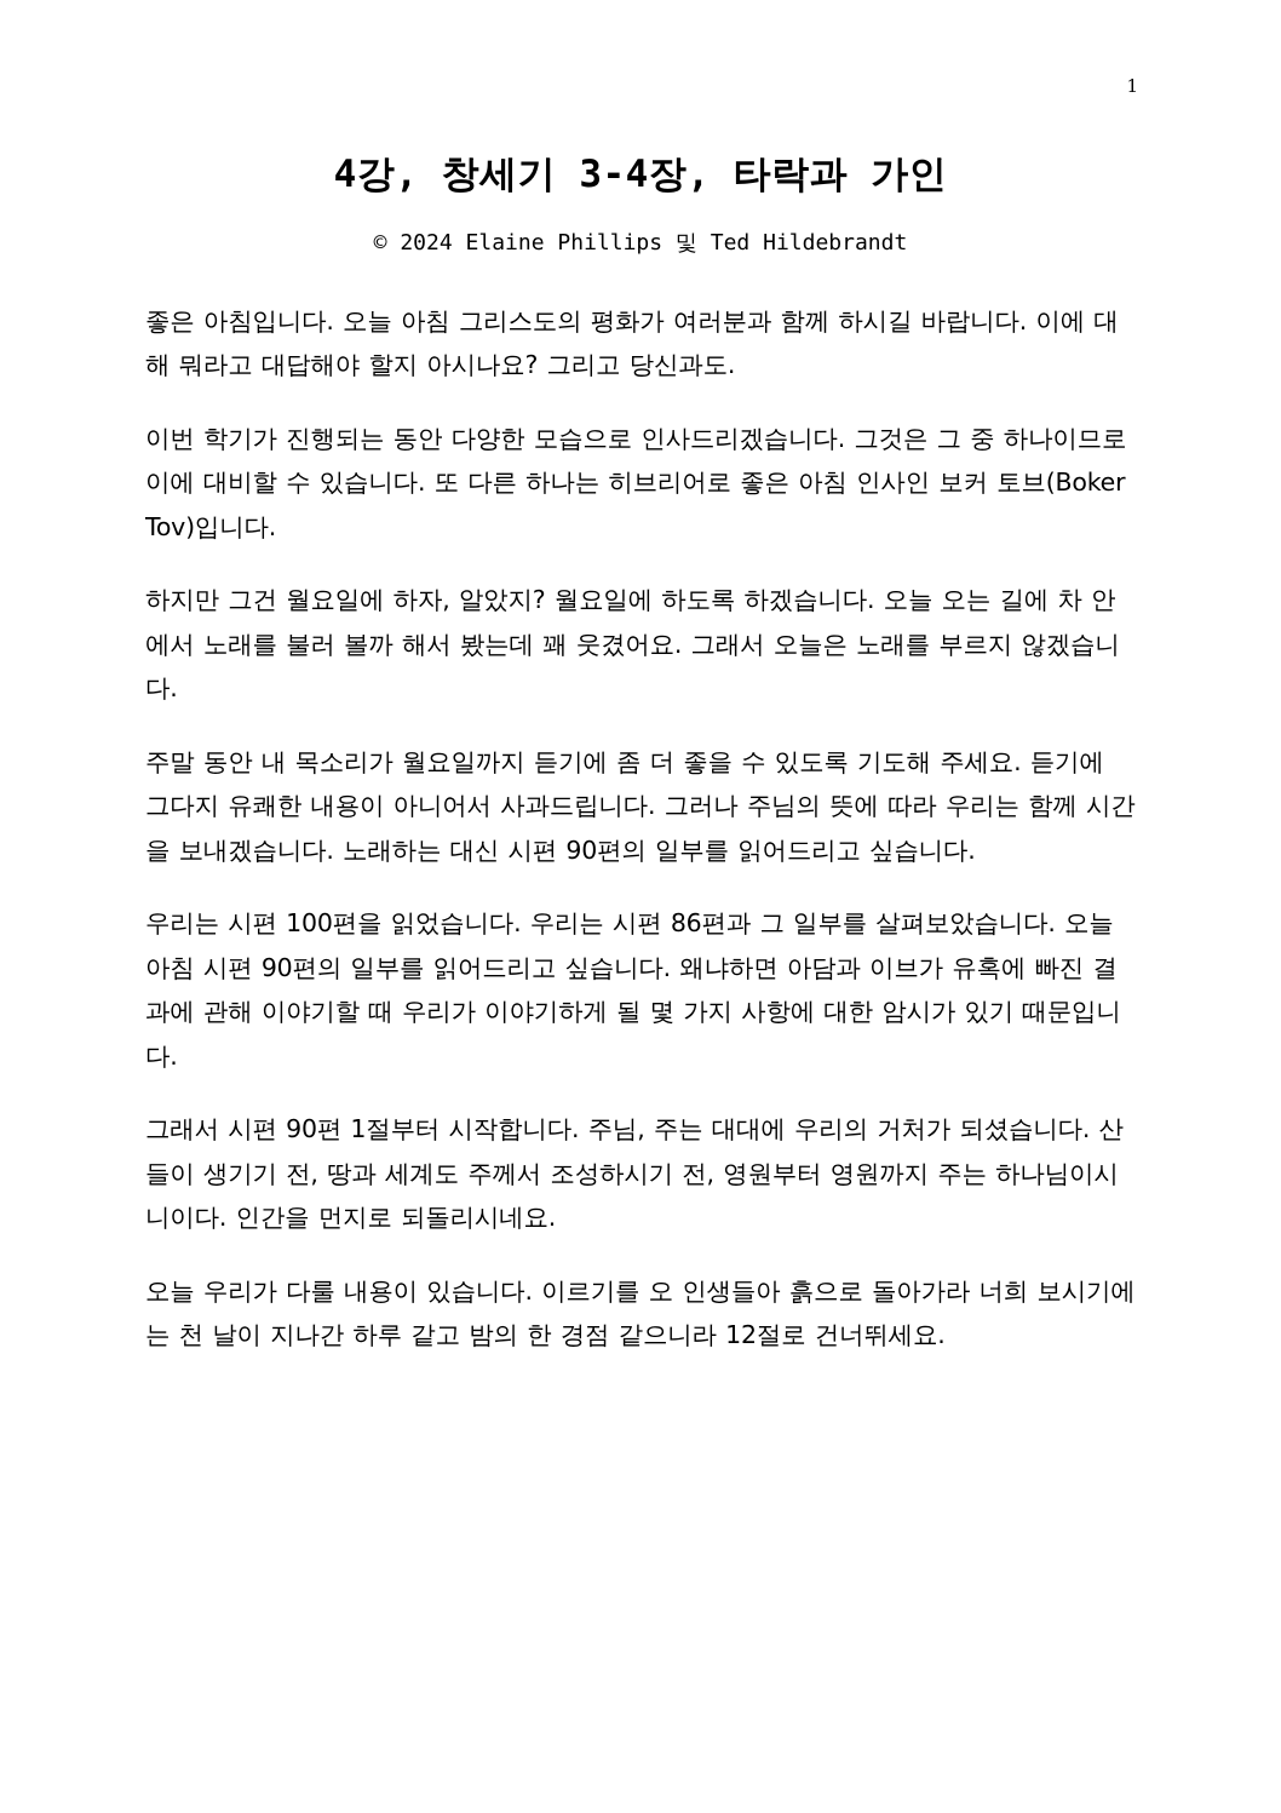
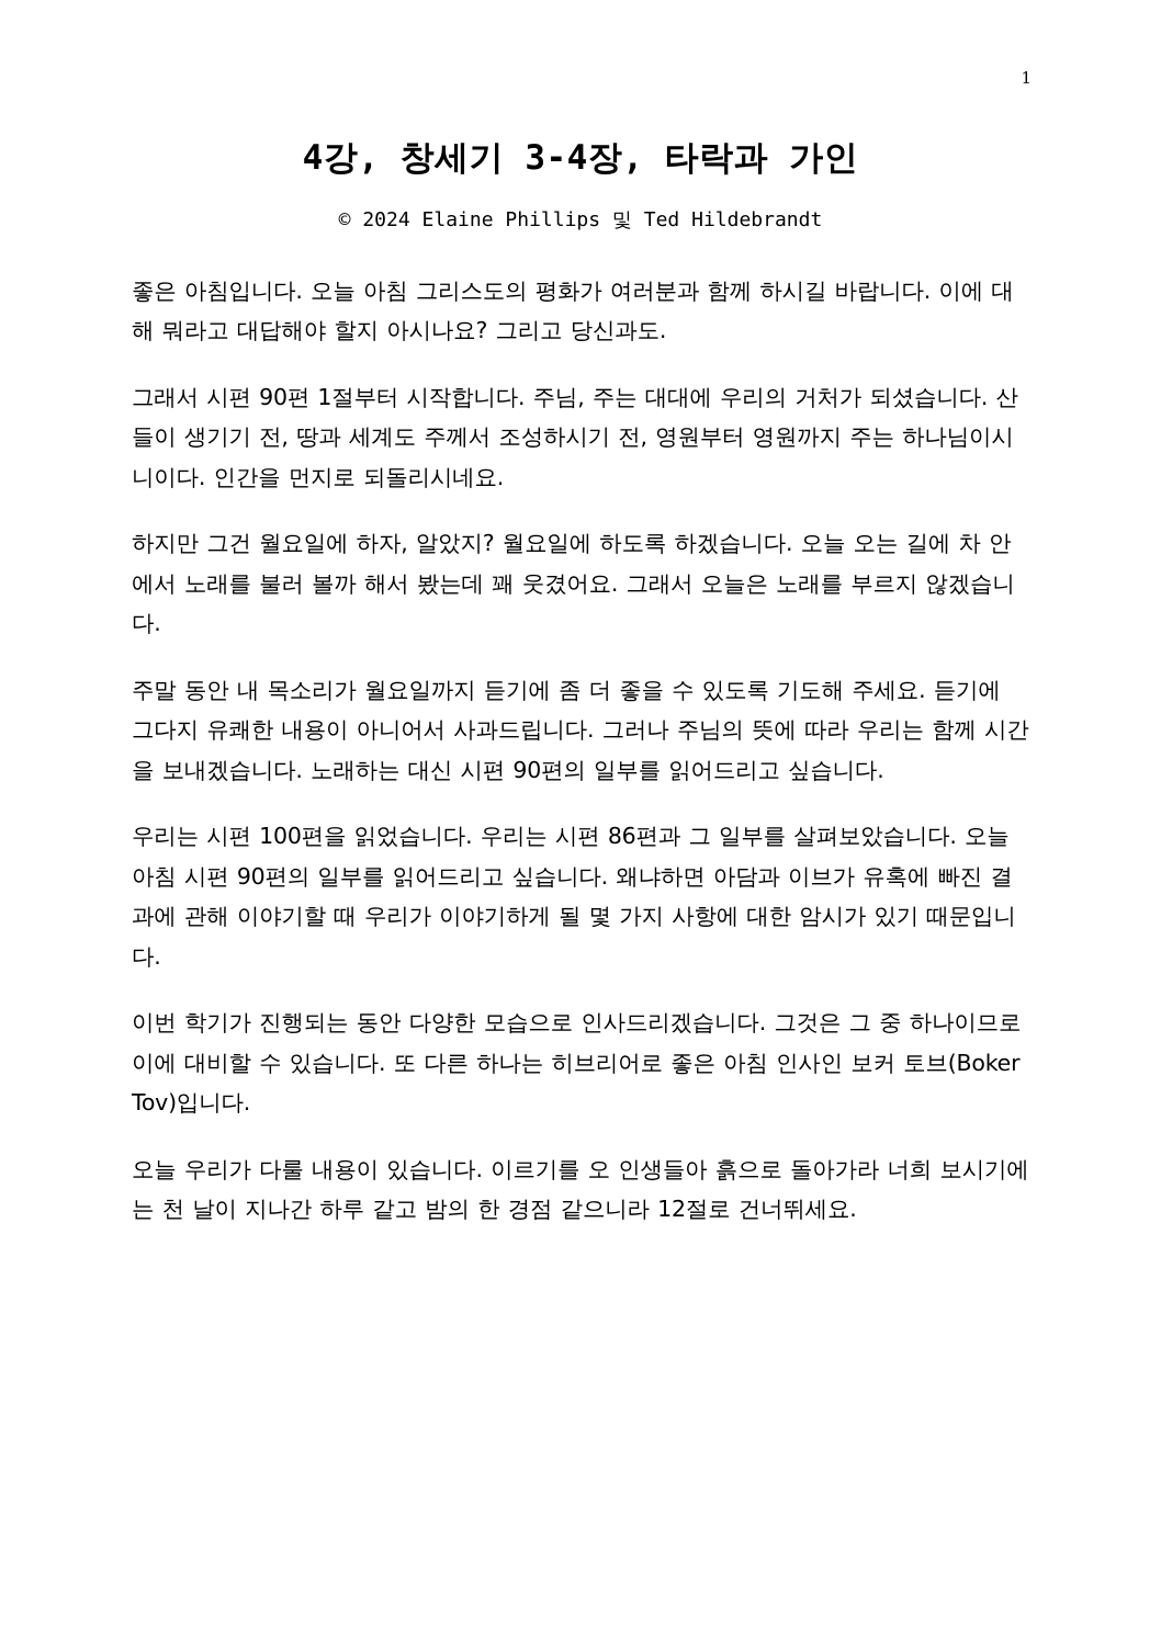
  1
  4강, 창세기 3-4장, 타락과 가인
  © 2024 Elaine Phillips 및 Ted Hildebrandt
  좋은 아침입니다. 오늘 아침 그리스도의 평화가 여러분과 함께 하시길 바랍니다. 이에 대해 뭐라고 대답해야 할지 아시나요? 그리고 당신과도.
- 이번 학기가 진행되는 동안 다양한 모습으로 인사드리겠습니다. 그것은 그 중 하나이므로 이에 대비할 수 있습니다. 또 다른 하나는 히브리어로 좋은 아침 인사인 보커 토브(Boker Tov)입니다.
+ 그래서 시편 90편 1절부터 시작합니다. 주님, 주는 대대에 우리의 거처가 되셨습니다. 산들이 생기기 전, 땅과 세계도 주께서 조성하시기 전, 영원부터 영원까지 주는 하나님이시니이다. 인간을 먼지로 되돌리시네요.
  하지만 그건 월요일에 하자, 알았지? 월요일에 하도록 하겠습니다. 오늘 오는 길에 차 안에서 노래를 불러 볼까 해서 봤는데 꽤 웃겼어요. 그래서 오늘은 노래를 부르지 않겠습니다.
  주말 동안 내 목소리가 월요일까지 듣기에 좀 더 좋을 수 있도록 기도해 주세요. 듣기에 그다지 유쾌한 내용이 아니어서 사과드립니다. 그러나 주님의 뜻에 따라 우리는 함께 시간을 보내겠습니다. 노래하는 대신 시편 90편의 일부를 읽어드리고 싶습니다.
  우리는 시편 100편을 읽었습니다. 우리는 시편 86편과 그 일부를 살펴보았습니다. 오늘 아침 시편 90편의 일부를 읽어드리고 싶습니다. 왜냐하면 아담과 이브가 유혹에 빠진 결과에 관해 이야기할 때 우리가 이야기하게 될 몇 가지 사항에 대한 암시가 있기 때문입니다.
- 그래서 시편 90편 1절부터 시작합니다. 주님, 주는 대대에 우리의 거처가 되셨습니다. 산들이 생기기 전, 땅과 세계도 주께서 조성하시기 전, 영원부터 영원까지 주는 하나님이시니이다. 인간을 먼지로 되돌리시네요.
+ 이번 학기가 진행되는 동안 다양한 모습으로 인사드리겠습니다. 그것은 그 중 하나이므로 이에 대비할 수 있습니다. 또 다른 하나는 히브리어로 좋은 아침 인사인 보커 토브(Boker Tov)입니다.
  오늘 우리가 다룰 내용이 있습니다. 이르기를 오 인생들아 흙으로 돌아가라 너희 보시기에는 천 날이 지나간 하루 같고 밤의 한 경점 같으니라 12절로 건너뛰세요.
